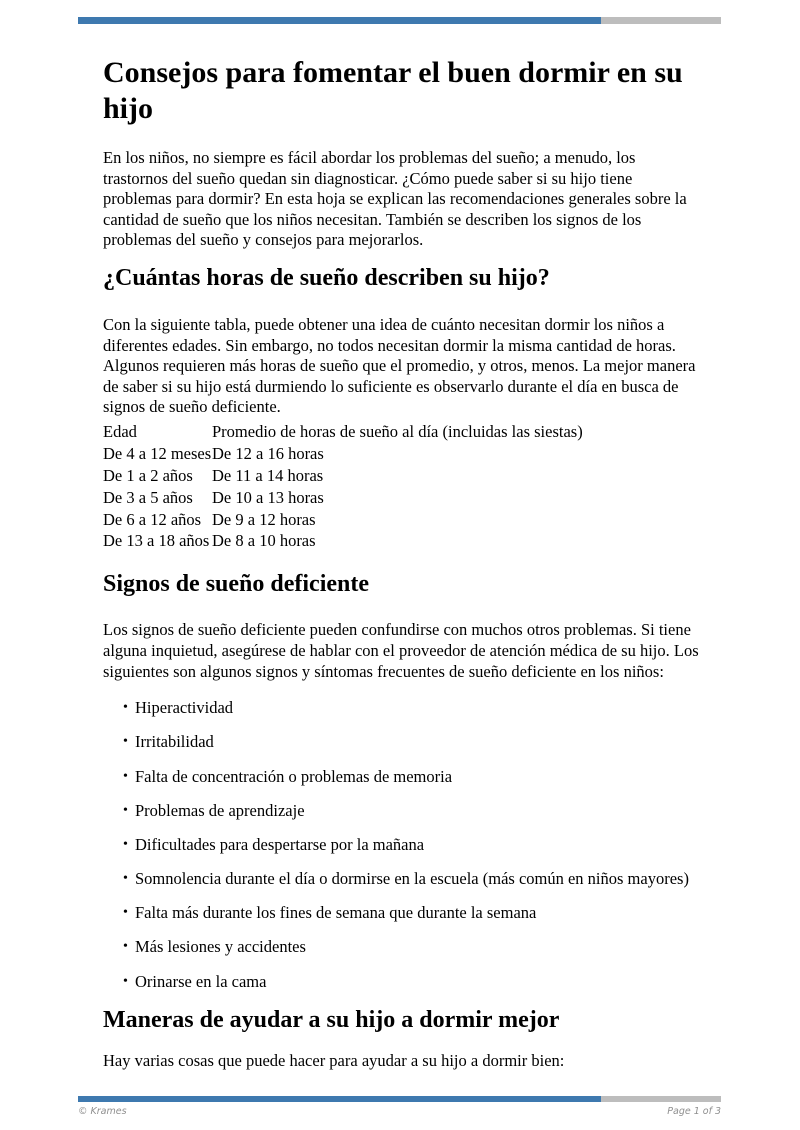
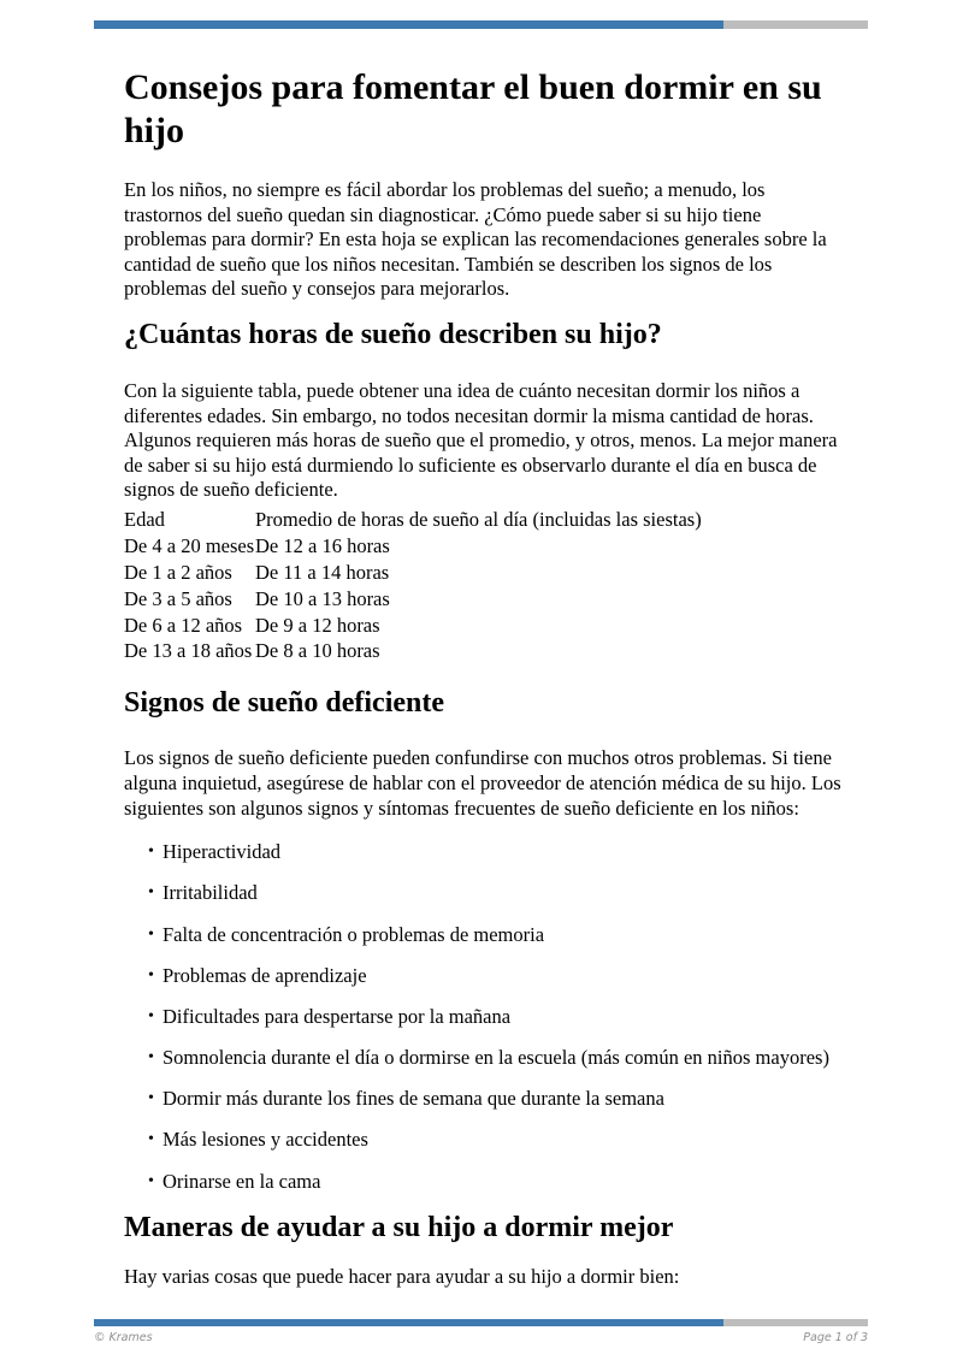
  Consejos para fomentar el buen dormir en su hijo
  En los niños, no siempre es fácil abordar los problemas del sueño; a menudo, los trastornos del sueño quedan sin diagnosticar. ¿Cómo puede saber si su hijo tiene problemas para dormir? En esta hoja se explican las recomendaciones generales sobre la cantidad de sueño que los niños necesitan. También se describen los signos de los problemas del sueño y consejos para mejorarlos.
  ¿Cuántas horas de sueño describen su hijo?
  Con la siguiente tabla, puede obtener una idea de cuánto necesitan dormir los niños a diferentes edades. Sin embargo, no todos necesitan dormir la misma cantidad de horas. Algunos requieren más horas de sueño que el promedio, y otros, menos. La mejor manera de saber si su hijo está durmiendo lo suficiente es observarlo durante el día en busca de signos de sueño deficiente.
  Edad
  Promedio de horas de sueño al día (incluidas las siestas)
- De 4 a 12 meses
+ De 4 a 20 meses
  De 12 a 16 horas
  De 1 a 2 años
  De 11 a 14 horas
  De 3 a 5 años
  De 10 a 13 horas
  De 6 a 12 años
  De 9 a 12 horas
  De 13 a 18 años
  De 8 a 10 horas
  Signos de sueño deficiente
  Los signos de sueño deficiente pueden confundirse con muchos otros problemas. Si tiene alguna inquietud, asegúrese de hablar con el proveedor de atención médica de su hijo. Los siguientes son algunos signos y síntomas frecuentes de sueño deficiente en los niños:
  •
  Hiperactividad
  •
  Irritabilidad
  •
  Falta de concentración o problemas de memoria
  •
  Problemas de aprendizaje
  •
  Dificultades para despertarse por la mañana
  •
  Somnolencia durante el día o dormirse en la escuela (más común en niños mayores)
  •
- Falta más durante los fines de semana que durante la semana
+ Dormir más durante los fines de semana que durante la semana
  •
  Más lesiones y accidentes
  •
  Orinarse en la cama
  Maneras de ayudar a su hijo a dormir mejor
  Hay varias cosas que puede hacer para ayudar a su hijo a dormir bien:
  © Krames
  Page 1 of 3
